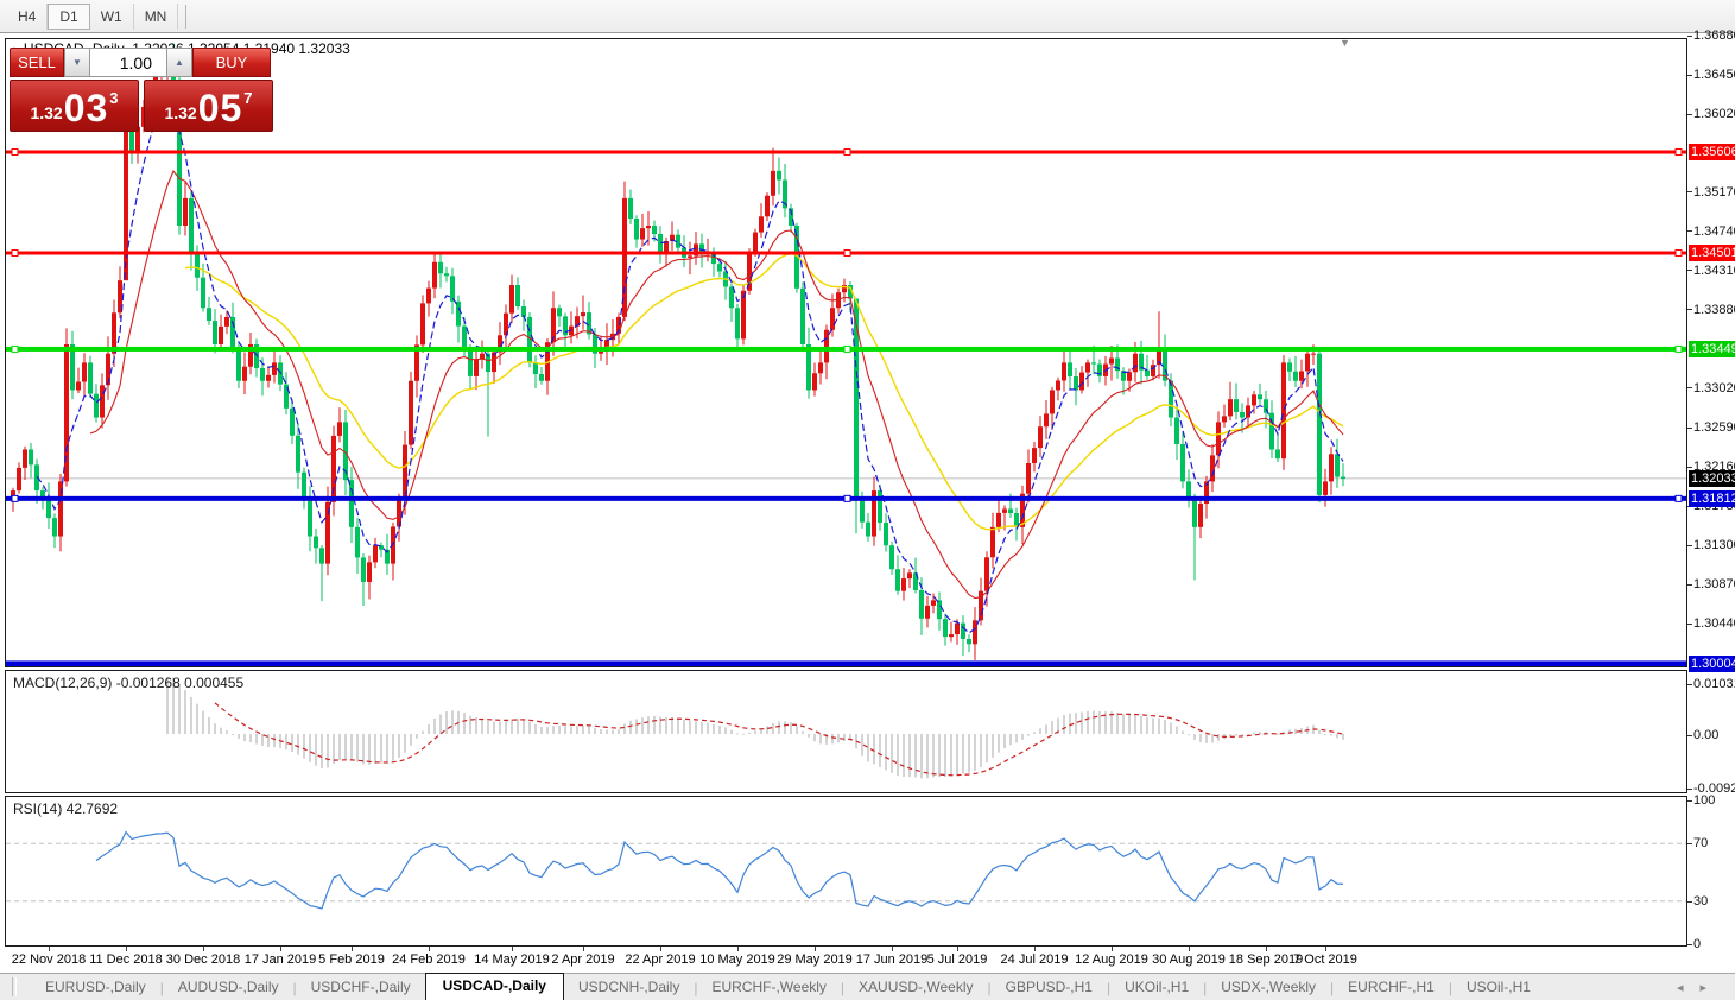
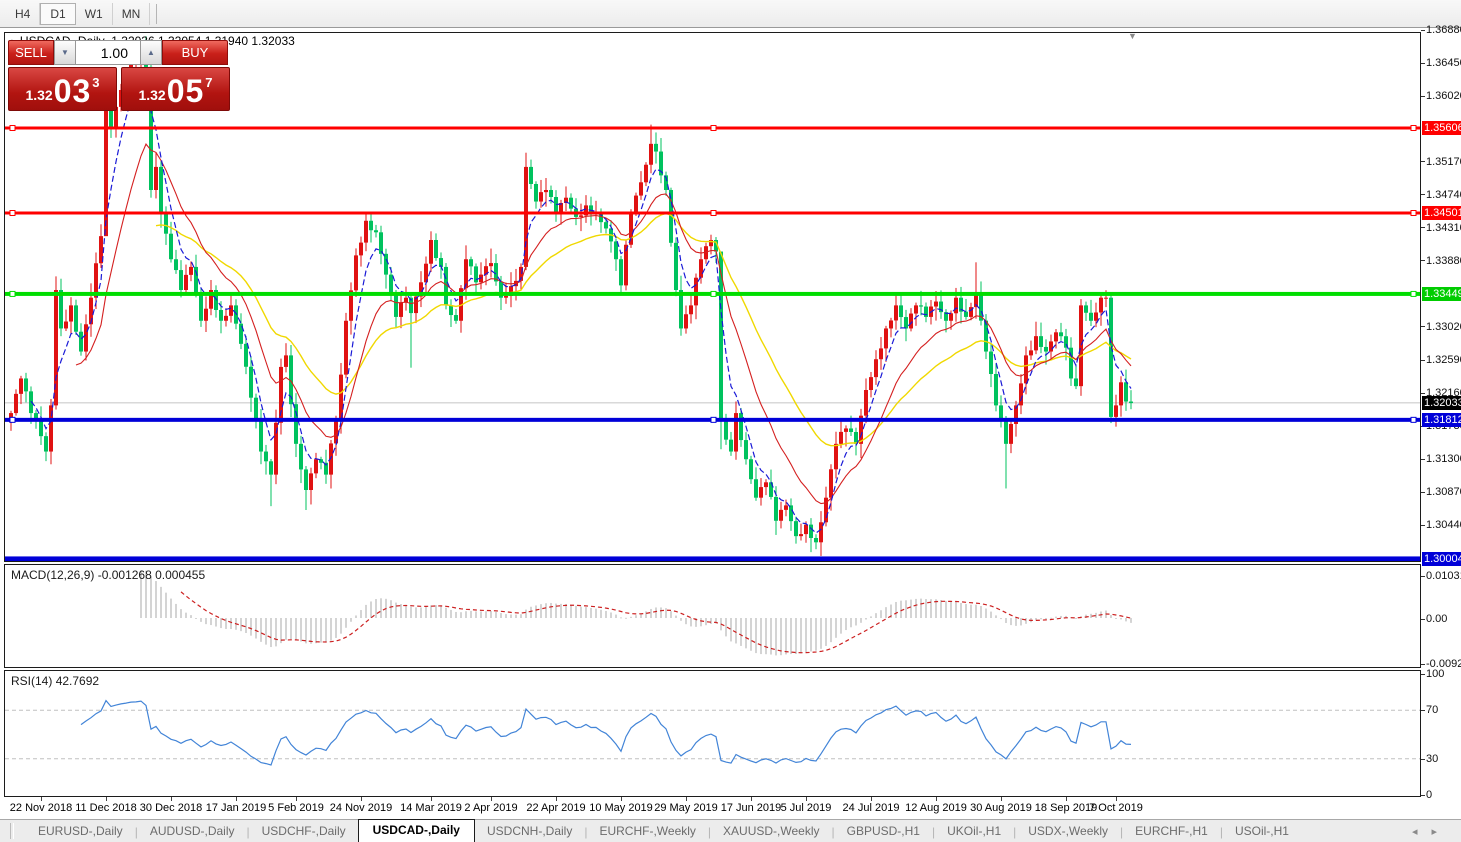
  H4
  D1
  W1
  MN
  SELL
  ▼
  1.00
  ▲
  BUY
  1.32
  03
  3
  1.32
  05
  7
  ▼
  MACD(12,26,9) -0.001268 0.000455
  RSI(14) 42.7692
  1.3688
  1.3645
  1.3602
  1.3517
  1.3474
  1.3431
  1.3388
  1.3302
  1.3259
  1.3216
  1.3130
  1.3087
  1.3044
  1.3560
  1.3450
  1.3344
  1.3203
  1.3181
  1.3000
  0.0103
  0.00
  -0.0092
  100
  70
  30
  0
  22 Nov 2018
  11 Dec 2018
  30 Dec 2018
  17 Jan 2019
  5 Feb 2019
- 24 Feb 2019
+ 24 Nov 2019
- 14 May 2019
+ 14 Mar 2019
  2 Apr 2019
  22 Apr 2019
  10 May 2019
  29 May 2019
  17 Jun 2019
  5 Jul 2019
  24 Jul 2019
  12 Aug 2019
  30 Aug 2019
  18 Sep 2019
  7 Oct 2019
  EURUSD-,Daily
  |
  AUDUSD-,Daily
  |
  USDCHF-,Daily
  USDCAD-,Daily
  USDCNH-,Daily
  |
  EURCHF-,Weekly
  |
  XAUUSD-,Weekly
  |
  GBPUSD-,H1
  |
  UKOil-,H1
  |
  USDX-,Weekly
  |
  EURCHF-,H1
  |
  USOil-,H1
  ◂▸
